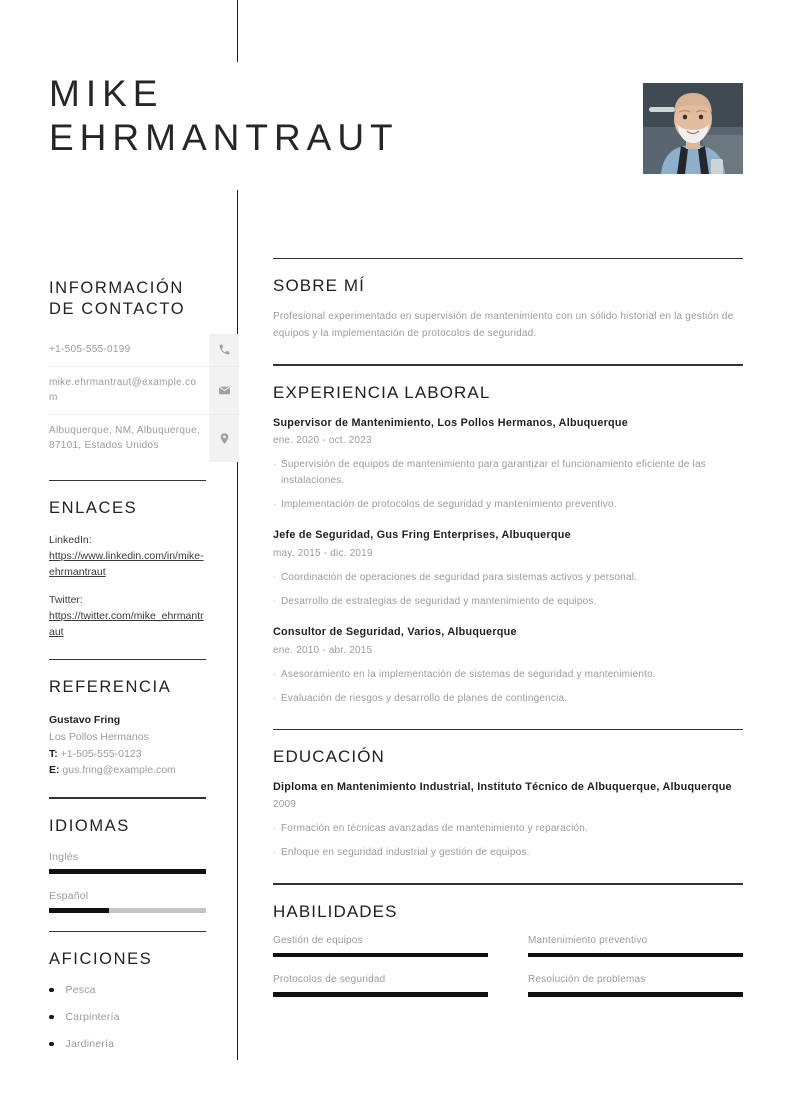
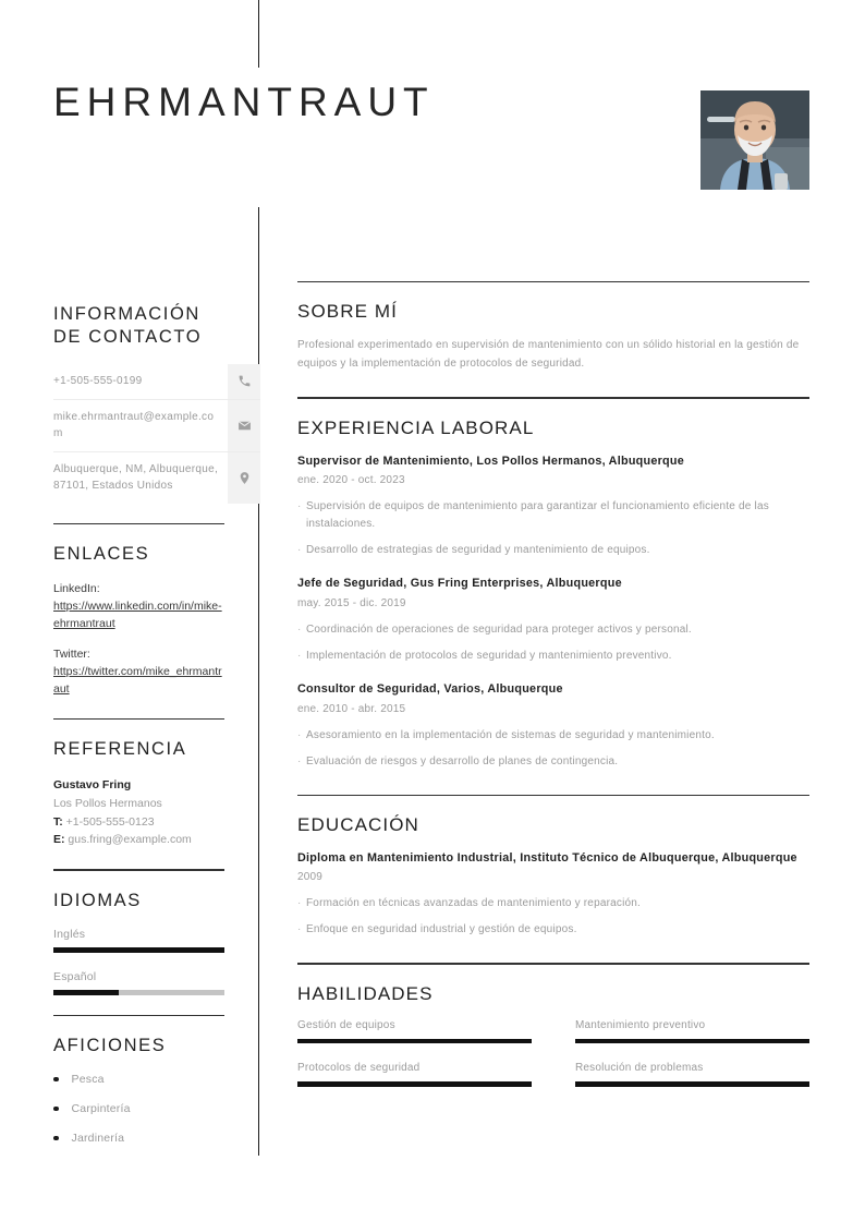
- MIKE
  EHRMANTRAUT
  INFORMACIÓN
  DE CONTACTO
  +1-505-555-0199
  mike.ehrmantraut@example.com
  Albuquerque, NM, Albuquerque, 87101, Estados Unidos
  ENLACES
  LinkedIn:
  https://www.linkedin.com/in/mike-ehrmantraut
  Twitter:
  https://twitter.com/mike_ehrmantraut
  REFERENCIA
  Gustavo Fring
  Los Pollos Hermanos
  T: +1-505-555-0123
  E: gus.fring@example.com
  IDIOMAS
  Inglés
  Español
  AFICIONES
  Pesca
  Carpintería
  Jardinería
  SOBRE MÍ
  Profesional experimentado en supervisión de mantenimiento con un sólido historial en la gestión de equipos y la implementación de protocolos de seguridad.
  EXPERIENCIA LABORAL
  Supervisor de Mantenimiento, Los Pollos Hermanos, Albuquerque
  ene. 2020 - oct. 2023
  ·
  Supervisión de equipos de mantenimiento para garantizar el funcionamiento eficiente de las instalaciones.
  ·
- Implementación de protocolos de seguridad y mantenimiento preventivo.
+ Desarrollo de estrategias de seguridad y mantenimiento de equipos.
  Jefe de Seguridad, Gus Fring Enterprises, Albuquerque
  may. 2015 - dic. 2019
  ·
- Coordinación de operaciones de seguridad para sistemas activos y personal.
+ Coordinación de operaciones de seguridad para proteger activos y personal.
  ·
- Desarrollo de estrategias de seguridad y mantenimiento de equipos.
+ Implementación de protocolos de seguridad y mantenimiento preventivo.
  Consultor de Seguridad, Varios, Albuquerque
  ene. 2010 - abr. 2015
  ·
  Asesoramiento en la implementación de sistemas de seguridad y mantenimiento.
  ·
  Evaluación de riesgos y desarrollo de planes de contingencia.
  EDUCACIÓN
  Diploma en Mantenimiento Industrial, Instituto Técnico de Albuquerque, Albuquerque
  2009
  ·
  Formación en técnicas avanzadas de mantenimiento y reparación.
  ·
  Enfoque en seguridad industrial y gestión de equipos.
  HABILIDADES
  Gestión de equipos
  Mantenimiento preventivo
  Protocolos de seguridad
  Resolución de problemas
